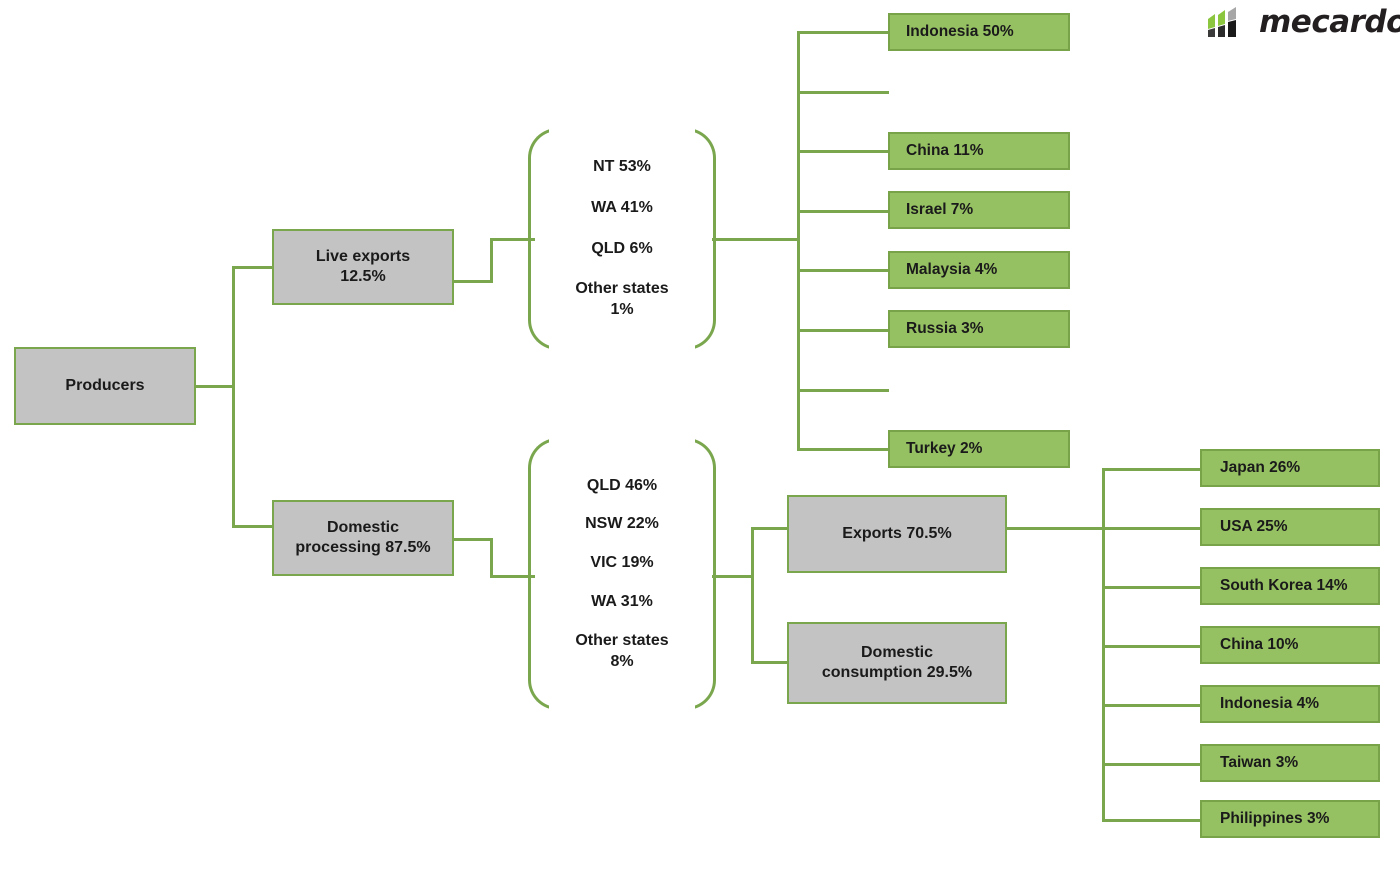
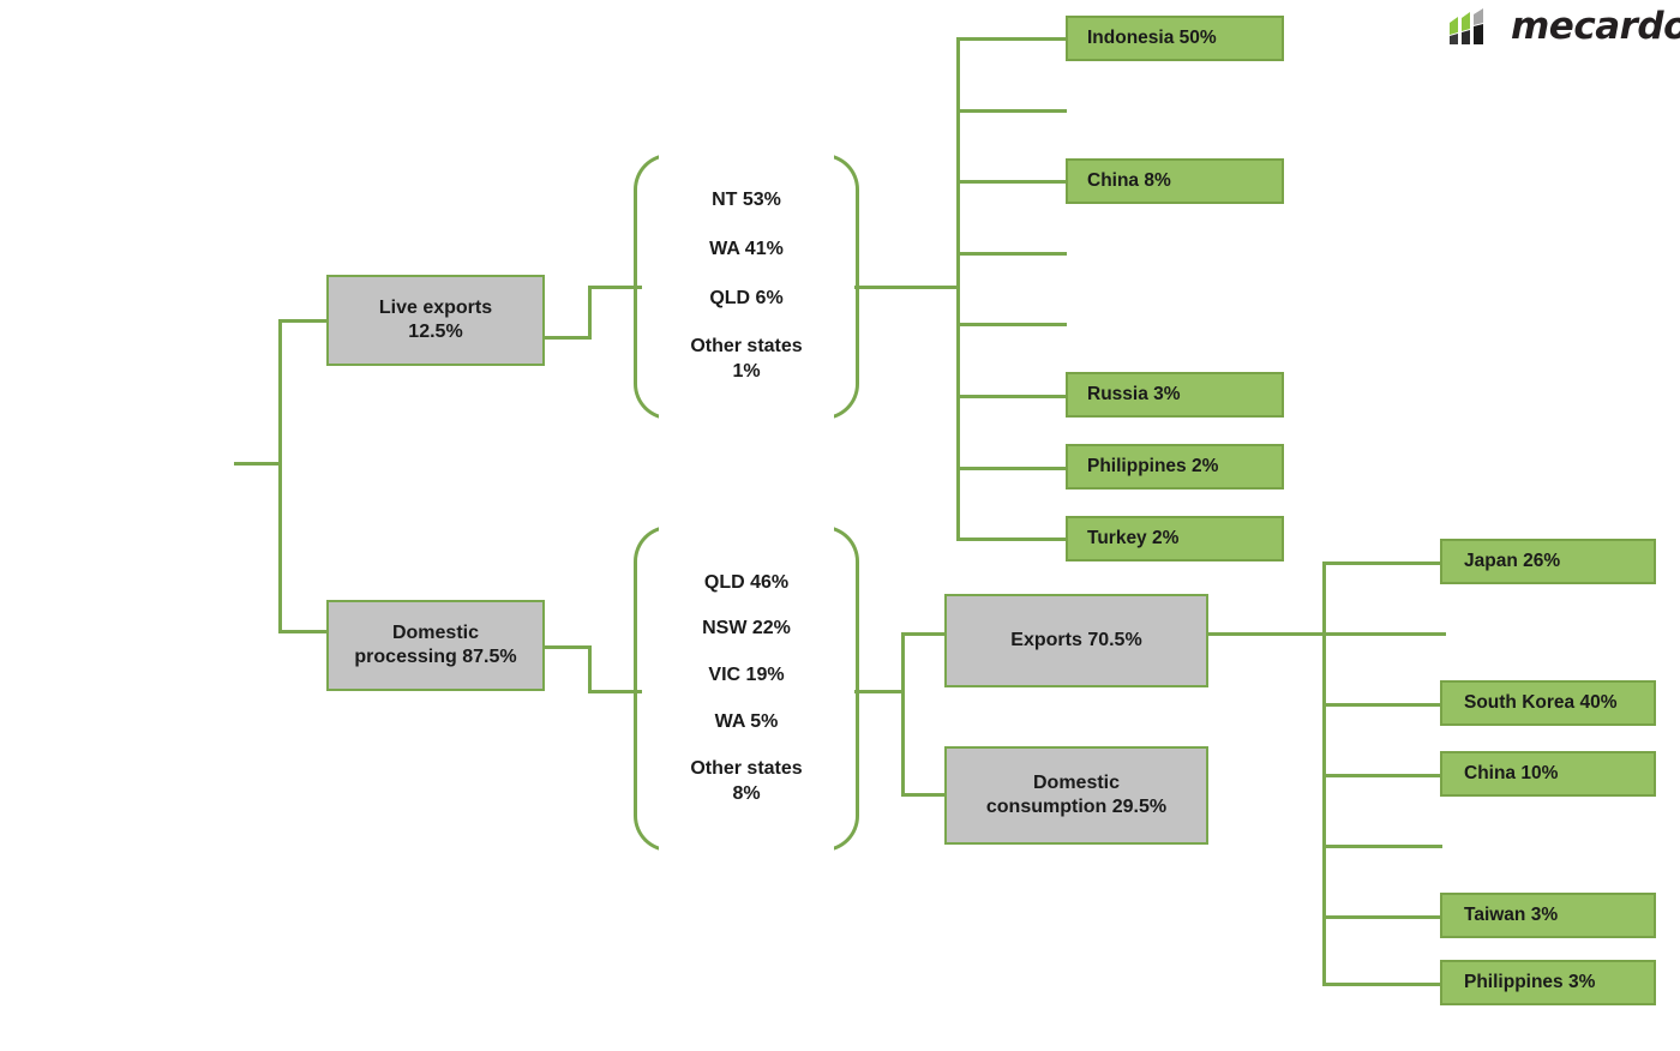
  mecardo
- Producers
  Live exports
  12.5%
  Domestic
  processing 87.5%
  Exports 70.5%
  Domestic
  consumption 29.5%
  NT 53%
  WA 41%
  QLD 6%
  Other states
  1%
  QLD 46%
  NSW 22%
  VIC 19%
- WA 31%
+ WA 5%
  Other states
  8%
  Indonesia 50%
- China 11%
+ China 8%
- Israel 7%
- Malaysia 4%
  Russia 3%
+ Philippines 2%
  Turkey 2%
  Japan 26%
- USA 25%
- South Korea 14%
+ South Korea 40%
  China 10%
- Indonesia 4%
  Taiwan 3%
  Philippines 3%
